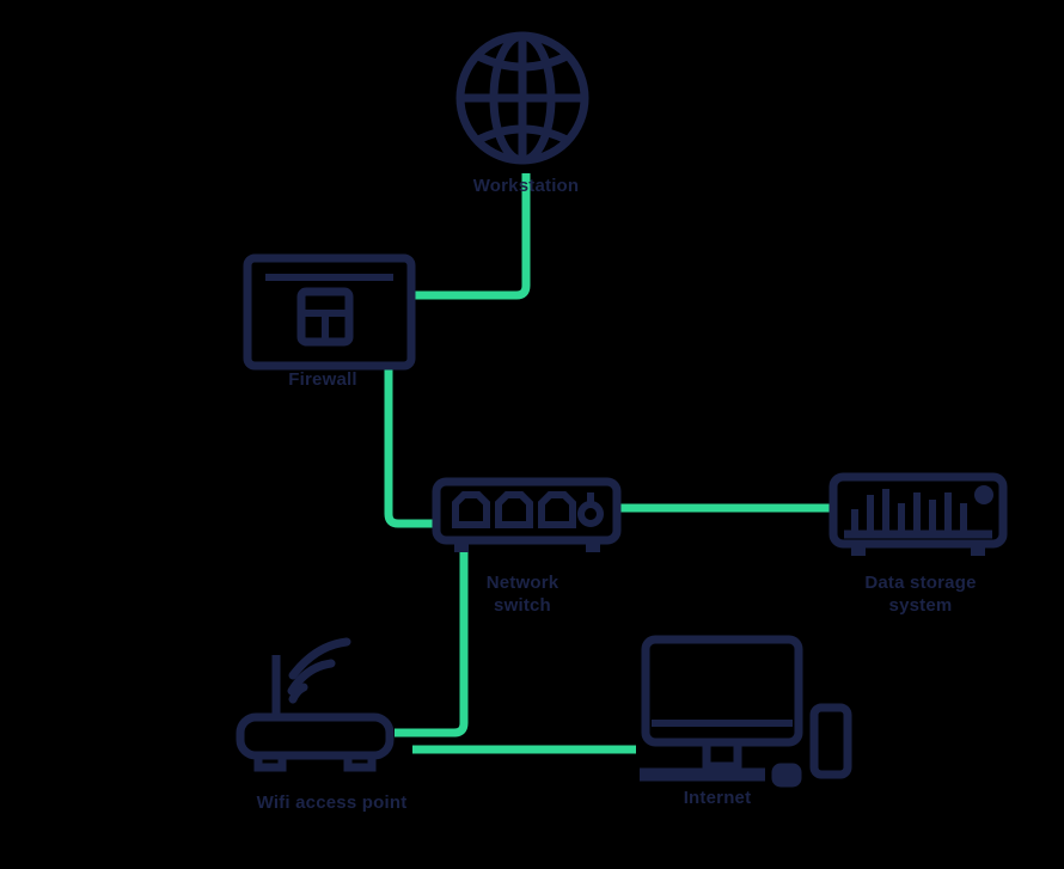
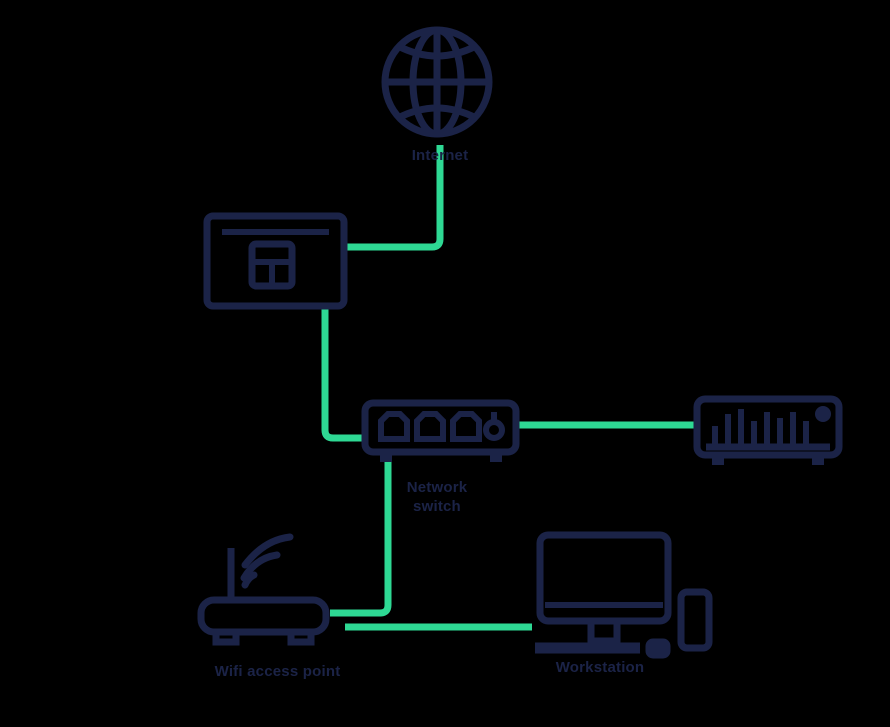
- Workstation
+ Internet
- Firewall
  Network
  switch
- Data storage
- system
  Wifi access point
- Internet
+ Workstation
